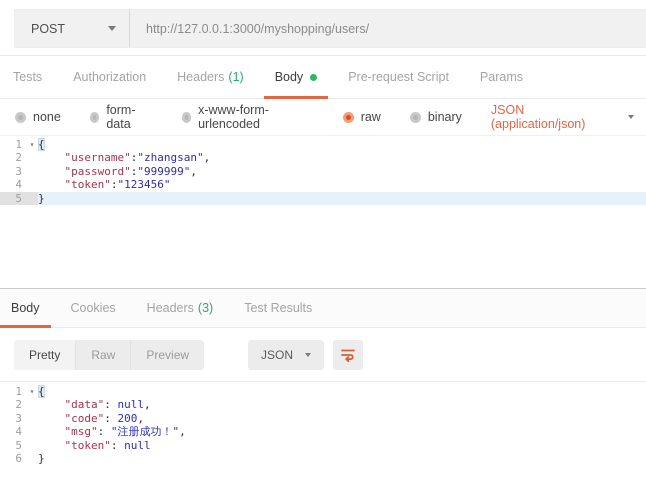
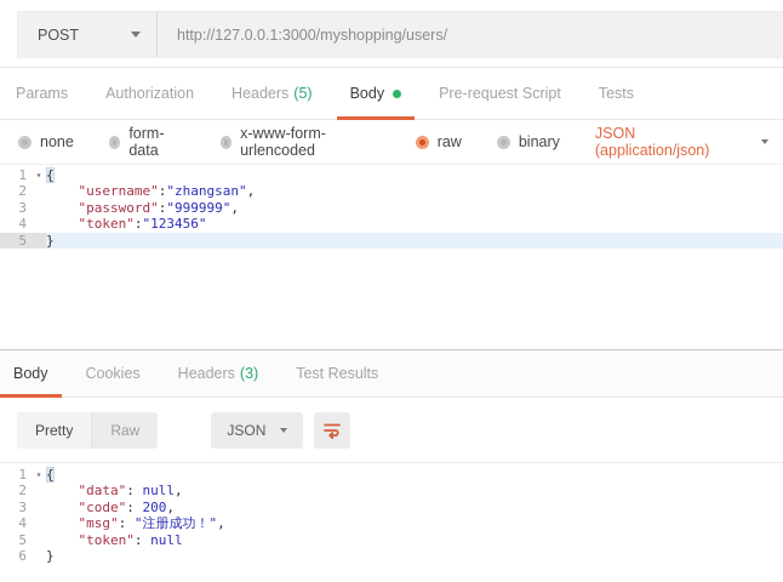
  POST
  http://127.0.0.1:3000/myshopping/users/
- Tests
+ Params
  Authorization
  Headers
- (1)
+ (5)
  Body
  Pre-request Script
- Params
+ Tests
  none
  form-data
  x-www-form-urlencoded
  raw
  binary
  JSON (application/json)
  1
  ▾
  {
  2
  "username":"zhangsan",
  3
  "password":"999999",
  4
  "token":"123456"
  5
  }
  Body
  Cookies
  Headers
  (3)
  Test Results
  Pretty
  Raw
- Preview
  JSON
  1
  ▾
  {
  2
  "data": null,
  3
  "code": 200,
  4
  "msg": "注册成功！",
  5
  "token": null
  6
  }
